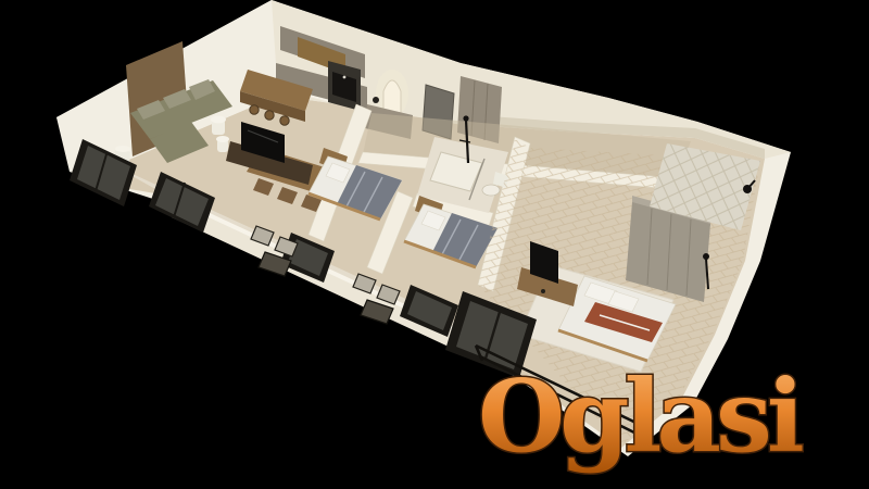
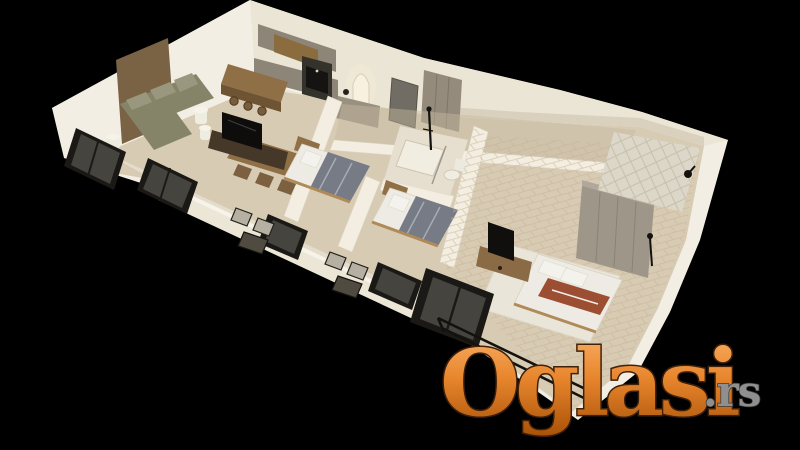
  Oglasi
+ .rs
